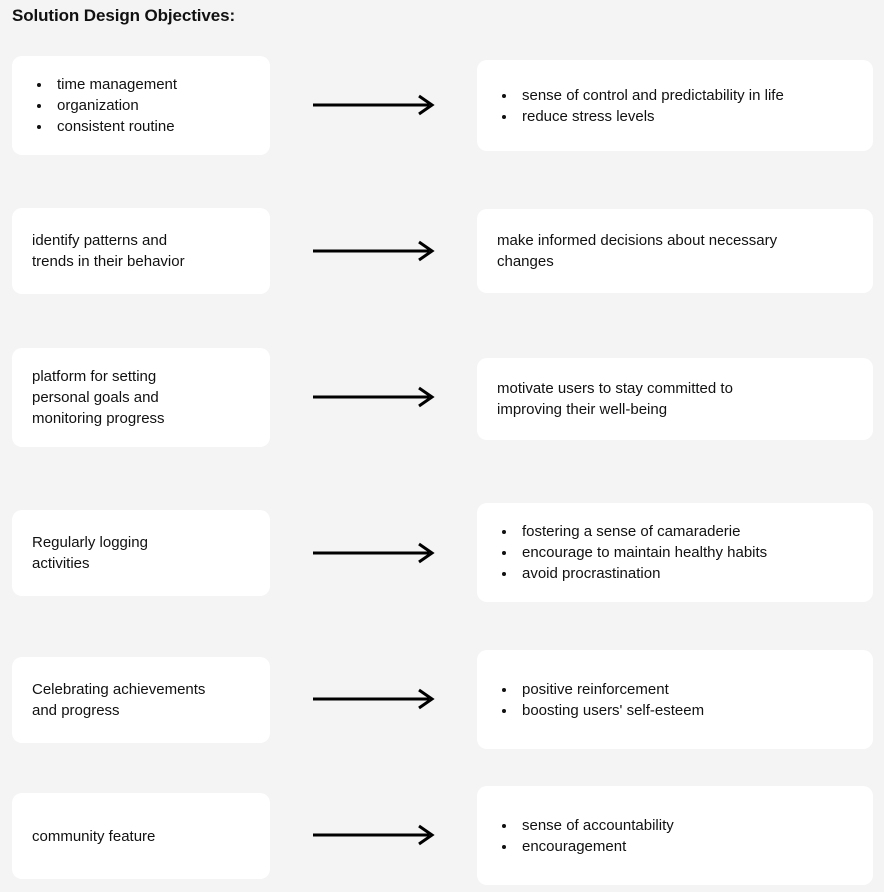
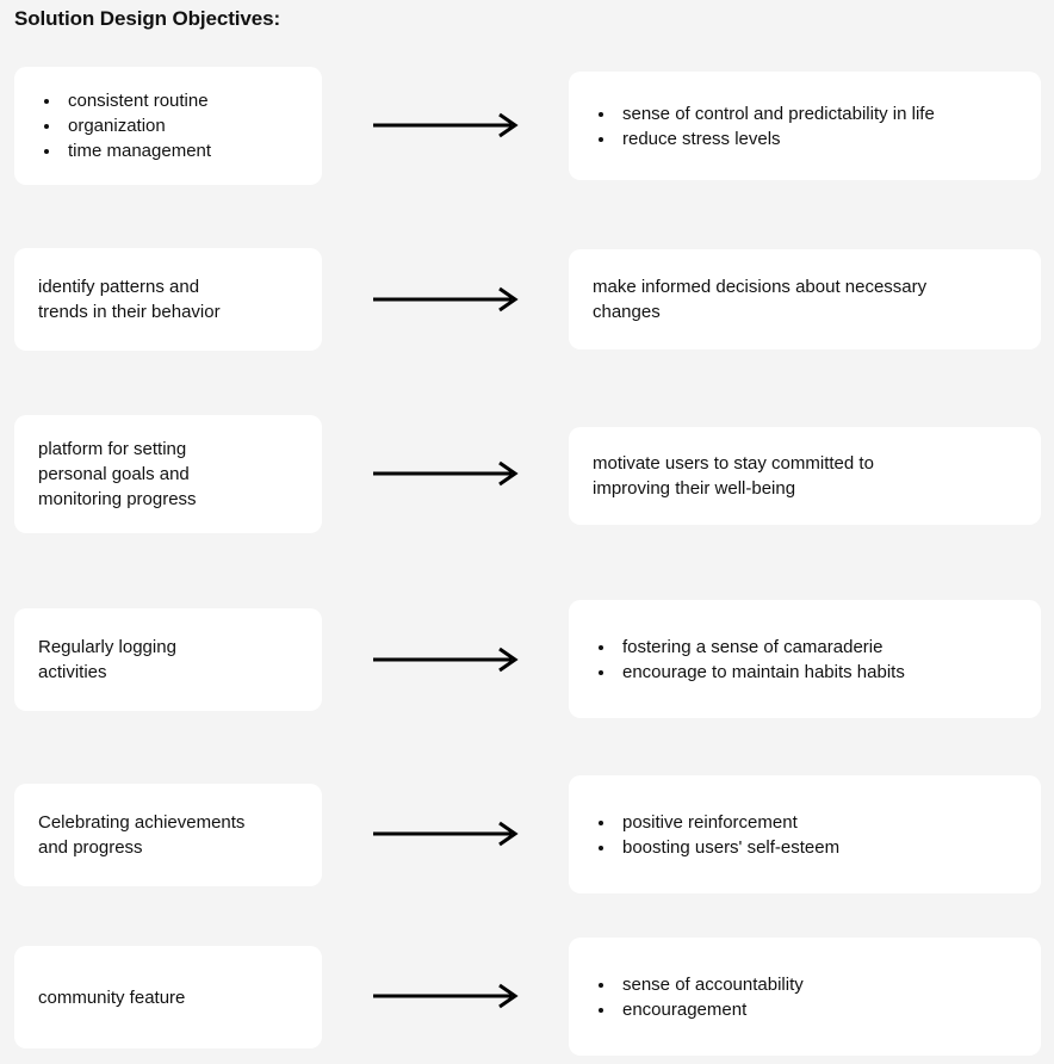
  Solution Design Objectives:
- time management
+ consistent routine
  organization
- consistent routine
+ time management
  sense of control and predictability in life
  reduce stress levels
  identify patterns and
  trends in their behavior
  make informed decisions about necessary
  changes
  platform for setting
  personal goals and
  monitoring progress
  motivate users to stay committed to
  improving their well-being
  Regularly logging
  activities
  fostering a sense of camaraderie
- encourage to maintain healthy habits
+ encourage to maintain habits habits
- avoid procrastination
  Celebrating achievements
  and progress
  positive reinforcement
  boosting users' self-esteem
  community feature
  sense of accountability
  encouragement
